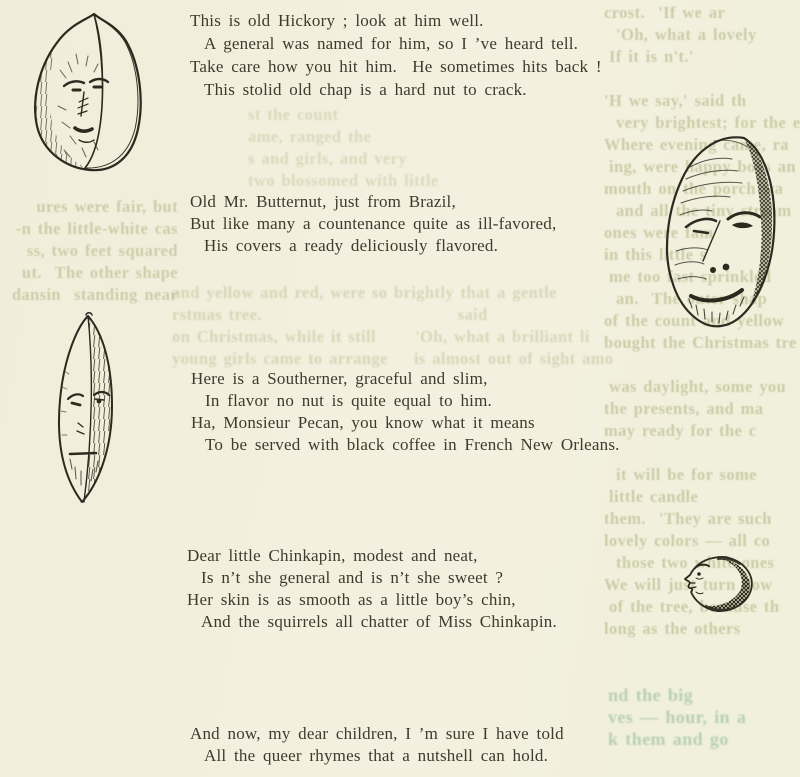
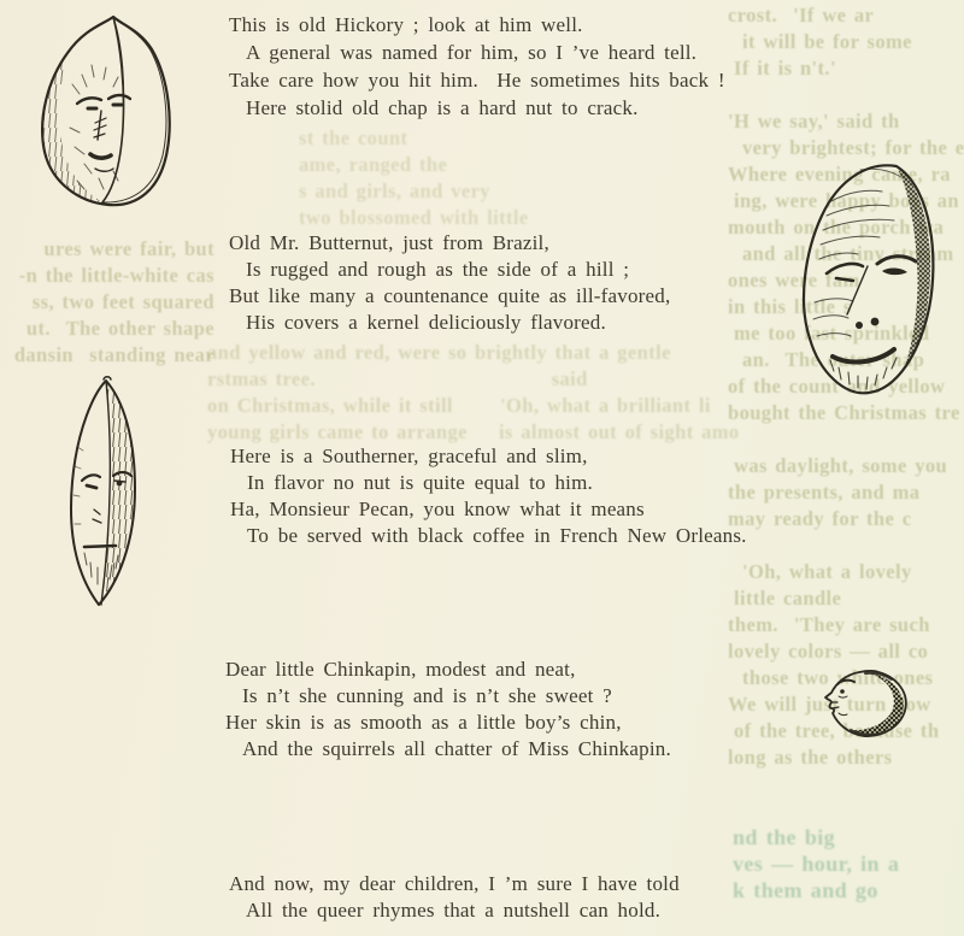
  crost. 'If we ar
- 'Oh, what a lovely
+ it will be for some
  If it is n't.'
  'H we say,' said th
  very brightest; for the e
  Where evenin came, ra
  ing, wereappy boys an
  mouth on the porch wa
  and all the tiny stream
  ones wee fa
  in this lttle s
  me tooast sprinkled
  an. The o shap
  of the count and yellow
  bought the Christmas tre
  was daylight, some you
  the presents, and ma
  may ready for the c
- it will be for some
+ 'Oh, what a lovely
  little candle
  them. 'They are such
  lovely colors — all co
  those twohit ones
  We will just turnow
  of the tree,se th
  long as the others
  ures were fair, but
  n the little-white cas-
  ss, two feet squared
  ut. The other shape
  dansin standing near
  st the count
  ame, ranged the
  s and girls, and very
  two blossomed with little
  and yellow and red, were so brightly that a gentle
  rstmas tree. said
  on Christmas, while it still 'Oh, what a brilliant li
  young girls came to arrange is almost out of sight amo
  nd the big
  ves — hour, in a
  k them and go
  This is old Hickory ; look at him well.
  A general was named for him, so I ’ve heard tell.
  Take care how you hit him. He sometimes hits back !
- This stolid old chap is a hard nut to crack.
+ Here stolid old chap is a hard nut to crack.
  Old Mr. Butternut, just from Brazil,
+ Is rugged and rough as the side of a hill ;
  But like many a countenance quite as ill-favored,
- His covers a ready deliciously flavored.
+ His covers a kernel deliciously flavored.
  Here is a Southerner, graceful and slim,
  In flavor no nut is quite equal to him.
  Ha, Monsieur Pecan, you know what it means
  To be served with black coffee in French New Orleans.
  Dear little Chinkapin, modest and neat,
- Is n’t she general and is n’t she sweet ?
+ Is n’t she cunning and is n’t she sweet ?
  Her skin is as smooth as a little boy’s chin,
  And the squirrels all chatter of Miss Chinkapin.
  And now, my dear children, I ’m sure I have told
  All the queer rhymes that a nutshell can hold.
